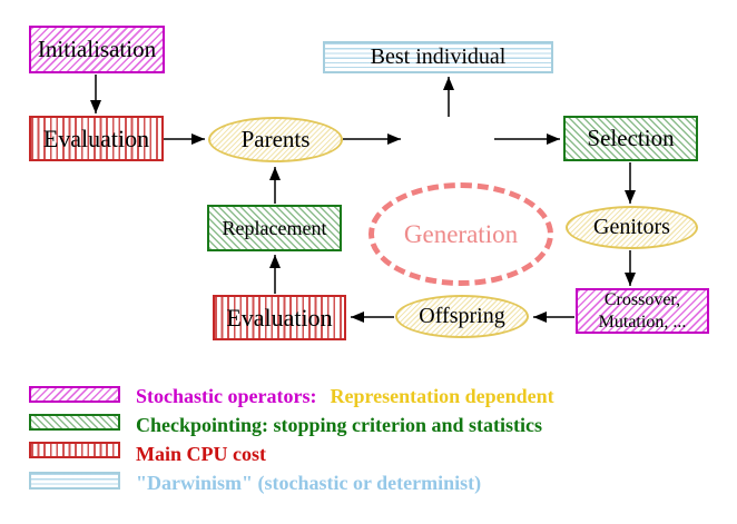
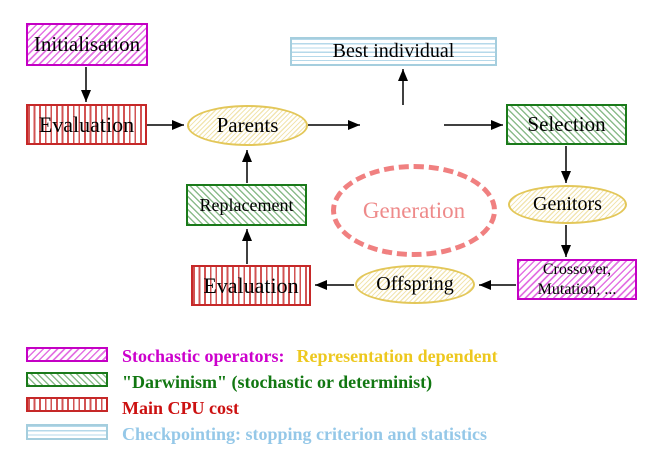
  Initialisation
  Evaluation
  Best individual
  Parents
  Selection
  Replacement
  Generation
  Genitors
  Evaluation
  Offspring
  Crossover,
  Mutation, ...
  Stochastic operators: Representation dependent
- Checkpointing: stopping criterion and statistics
+ "Darwinism" (stochastic or determinist)
  Main CPU cost
- "Darwinism" (stochastic or determinist)
+ Checkpointing: stopping criterion and statistics
